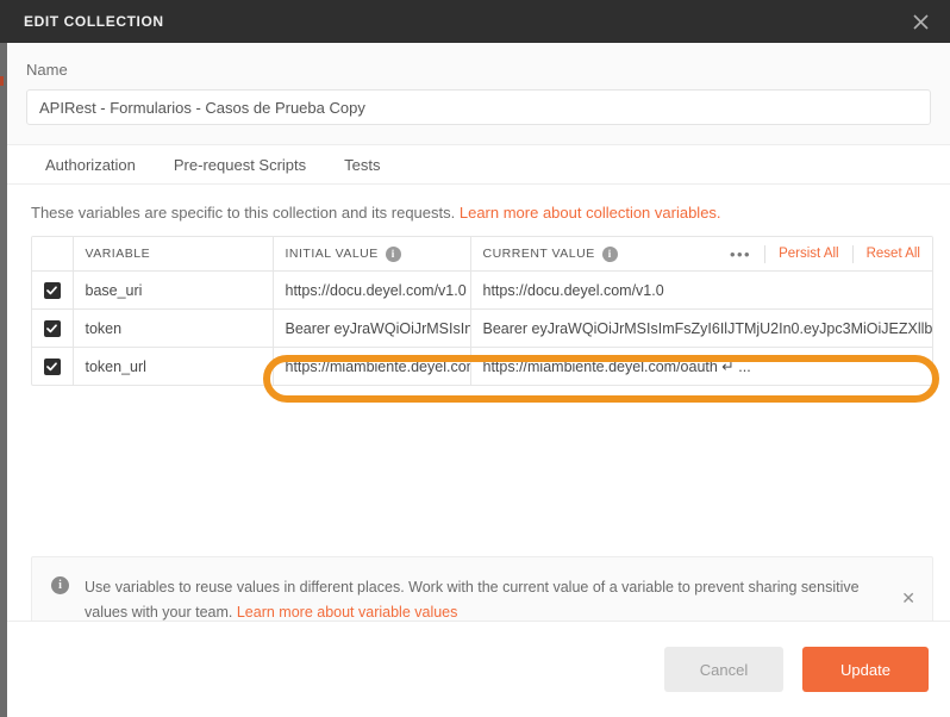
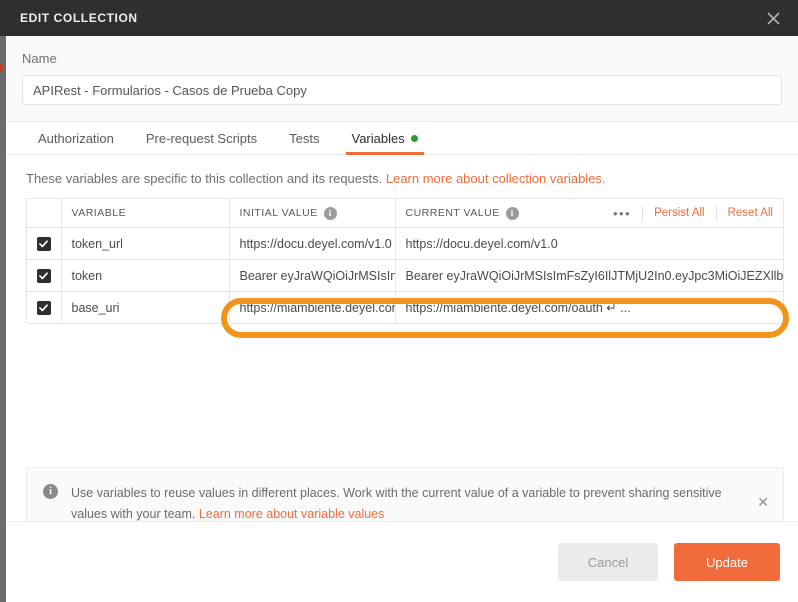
  EDIT COLLECTION
  Name
  APIRest - Formularios - Casos de Prueba Copy
  Authorization
  Pre-request Scripts
  Tests
+ Variables
  These variables are specific to this collection and its requests. Learn more about collection variables.
  	VARIABLE	INITIAL VALUE i	CURRENT VALUE i ••• Persist All Reset All
- 	base_uri	https://docu.deyel.com/v1.0	https://docu.deyel.com/v1.0
+ 	token_url	https://docu.deyel.com/v1.0	https://docu.deyel.com/v1.0
  	token	Bearer eyJraWQiOiJrMSIsIn	Bearer eyJraWQiOiJrMSIsImFsZyI6IlJTMjU2In0.eyJpc3MiOiJEZXllb
- 	token_url	https://miambiente.deyel.co	https://miambiente.deyel.com/oauth ↵ ...
+ 	base_uri	https://miambiente.deyel.co	https://miambiente.deyel.com/oauth ↵ ...
  i
  Use variables to reuse values in different places. Work with the current value of a variable to prevent sharing sensitive values with your team. Learn more about variable values
  ✕
  Cancel
  Update
